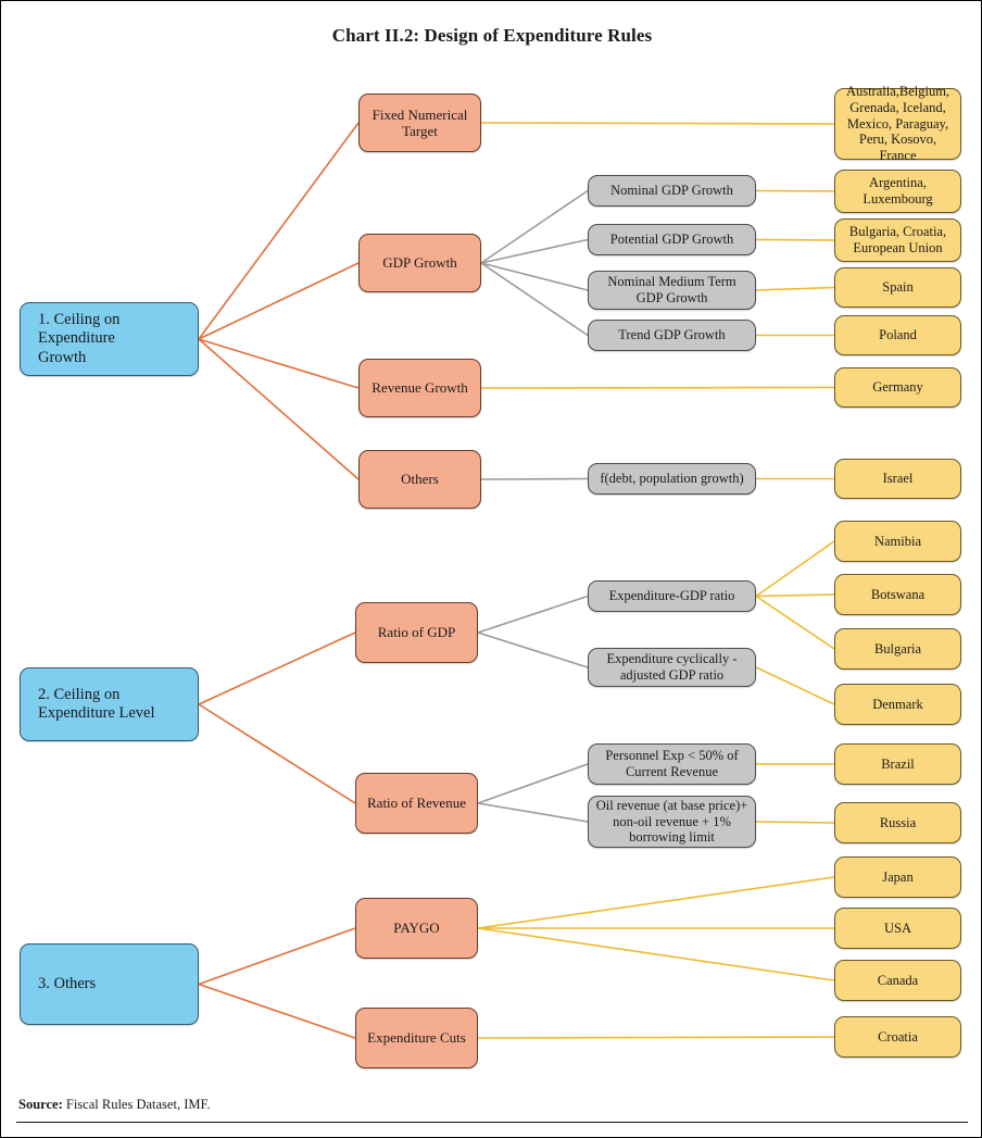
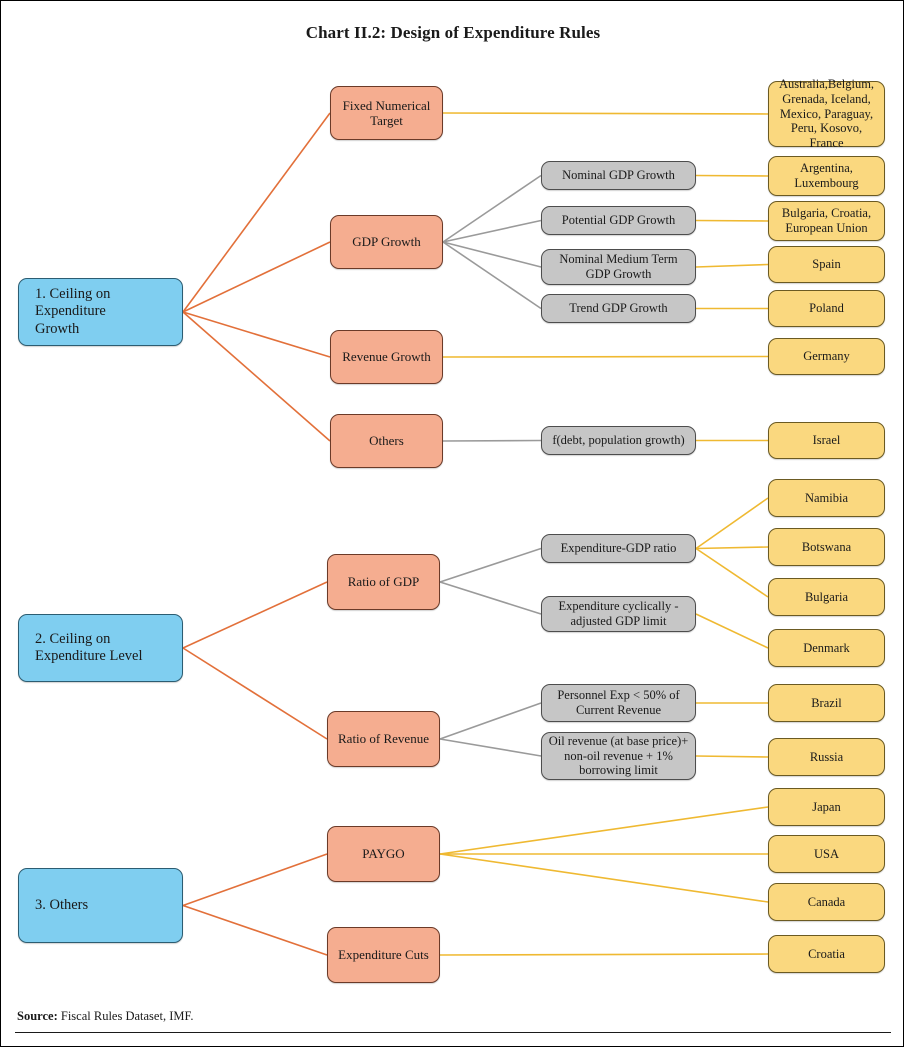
  Chart II.2: Design of Expenditure Rules
  1. Ceiling on
  Expenditure
  Growth
  2. Ceiling on
  Expenditure Level
  3. Others
  Fixed Numerical Target
  GDP Growth
  Revenue Growth
  Others
  Ratio of GDP
  Ratio of Revenue
  PAYGO
  Expenditure Cuts
  Nominal GDP Growth
  Potential GDP Growth
  Nominal Medium Term GDP Growth
  Trend GDP Growth
  f(debt, population growth)
  Expenditure-GDP ratio
- Expenditure cyclically - adjusted GDP ratio
+ Expenditure cyclically - adjusted GDP limit
  Personnel Exp < 50% of Current Revenue
  Oil revenue (at base price)+ non-oil revenue + 1% borrowing limit
  Australia,Belgium, Grenada, Iceland, Mexico, Paraguay, Peru, Kosovo, France
  Argentina, Luxembourg
  Bulgaria, Croatia, European Union
  Spain
  Poland
  Germany
  Israel
  Namibia
  Botswana
  Bulgaria
  Denmark
  Brazil
  Russia
  Japan
  USA
  Canada
  Croatia
  Source: Fiscal Rules Dataset, IMF.
